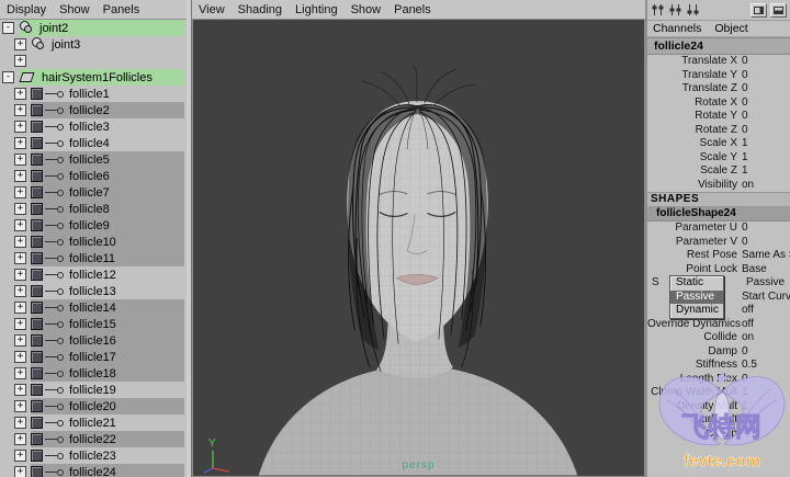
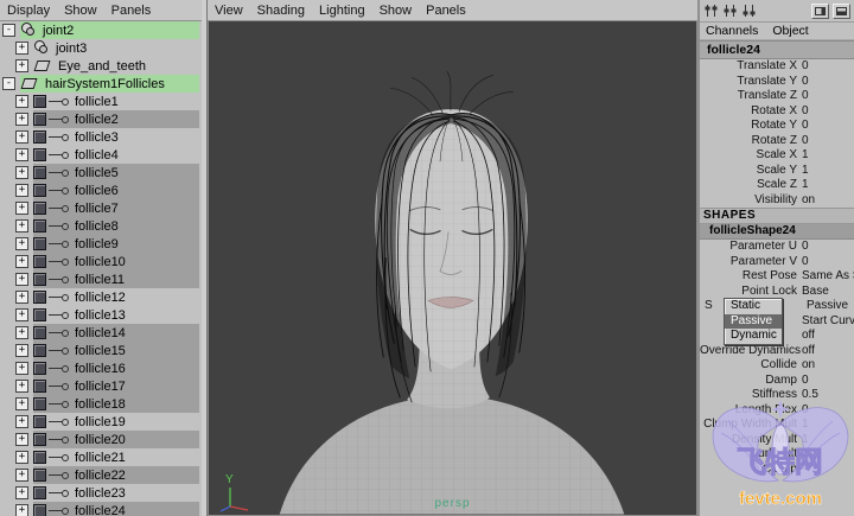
  Display
  Show
  Panels
  -
  joint2
  +
  joint3
  +
+ Eye_and_teeth
  -
  hairSystem1Follicles
  +
  follicle1
  +
  follicle2
  +
  follicle3
  +
  follicle4
  +
  follicle5
  +
  follicle6
  +
  follicle7
  +
  follicle8
  +
  follicle9
  +
  follicle10
  +
  follicle11
  +
  follicle12
  +
  follicle13
  +
  follicle14
  +
  follicle15
  +
  follicle16
  +
  follicle17
  +
  follicle18
  +
  follicle19
  +
  follicle20
  +
  follicle21
  +
  follicle22
  +
  follicle23
  +
  follicle24
  View
  Shading
  Lighting
  Show
  Panels
  Y
  persp
  Channels
  Object
  follicle24
  Translate X
  0
  Translate Y
  0
  Translate Z
  0
  Rotate X
  0
  Rotate Y
  0
  Rotate Z
  0
  Scale X
  1
  Scale Y
  1
  Scale Z
  1
  Visibility
  on
  SHAPES
  follicleShape24
  Parameter U
  0
  Parameter V
  0
  Rest Pose
  Same As
  Point Lock
  Base
  S
  Passive
  Start Curv
  off
  Override Dynamics
  off
  Collide
  on
  Damp
  0
  Stiffness
  0.5
  Lengthx
  0
  Clump Width Mult
  Densitylt
  1
  Curllt
  1
  Static
  Passive
  Dynamic
  飞特网
  fevte.com
